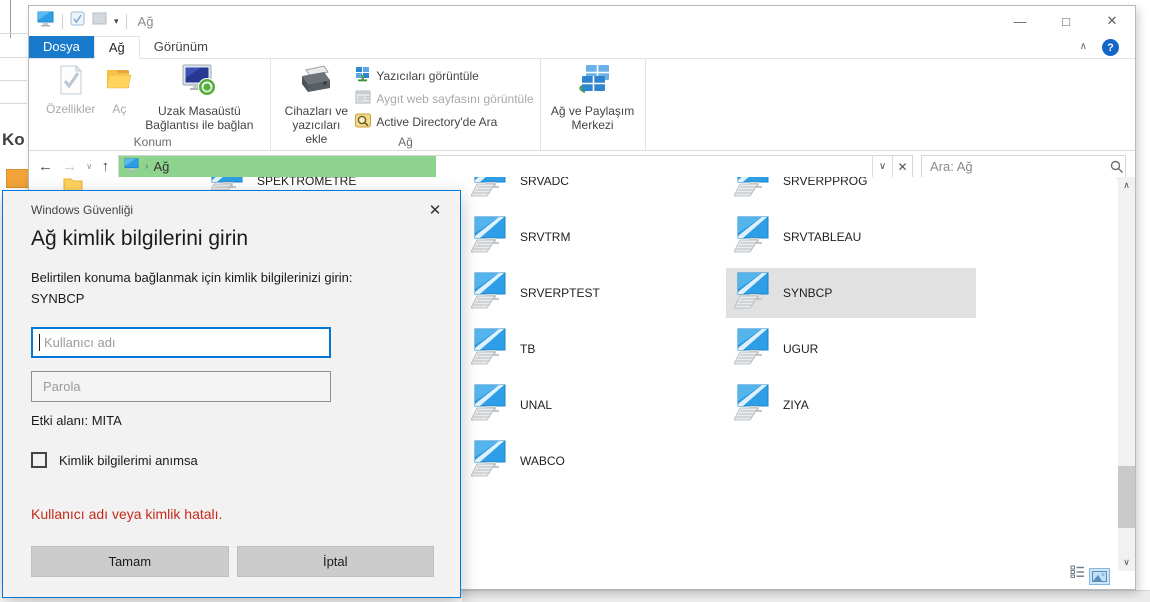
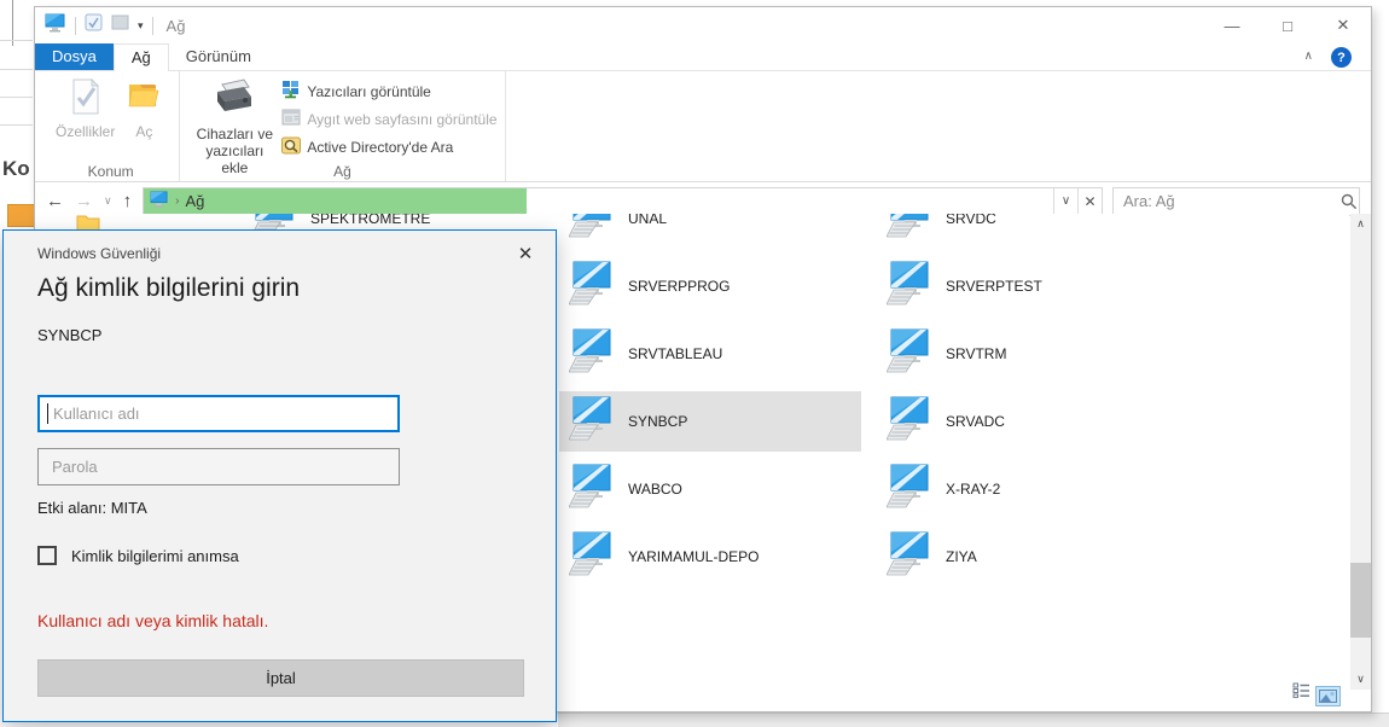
  Ko
  ▾
  Ağ
  —
  □
  ✕
  Dosya
  Ağ
  Görünüm
  ∧
  ?
  Özellikler
  Aç
- Uzak Masaüstü
- Bağlantısı ile bağlan
  Konum
  Cihazları ve
  yazıcıları ekle
  Yazıcıları görüntüle
  Aygıt web sayfasını görüntüle
  Active Directory'de Ara
  Ağ
- Ağ ve Paylaşım
- Merkezi
  ←
  →
  ∨
  ↑
  ›
  Ağ
  ∨
  ✕
  Ara: Ağ
  SPEKTROMETRE
- SRVADC
+ UNAL
+ SRVDC
  SRVERPPROG
- SRVTRM
+ SRVERPTEST
  SRVTABLEAU
- SRVERPTEST
+ SRVTRM
  SYNBCP
- TB
- UGUR
- UNAL
+ SRVADC
- ZIYA
+ WABCO
+ X-RAY-2
+ YARIMAMUL-DEPO
- WABCO
+ ZIYA
  ∧
  ∨
  Windows Güvenliği
  ✕
  Ağ kimlik bilgilerini girin
- Belirtilen konuma bağlanmak için kimlik bilgilerinizi girin:
  SYNBCP
  Kullanıcı adı
  Parola
  Etki alanı: MITA
  Kimlik bilgilerimi anımsa
  Kullanıcı adı veya kimlik hatalı.
- Tamam
  İptal
